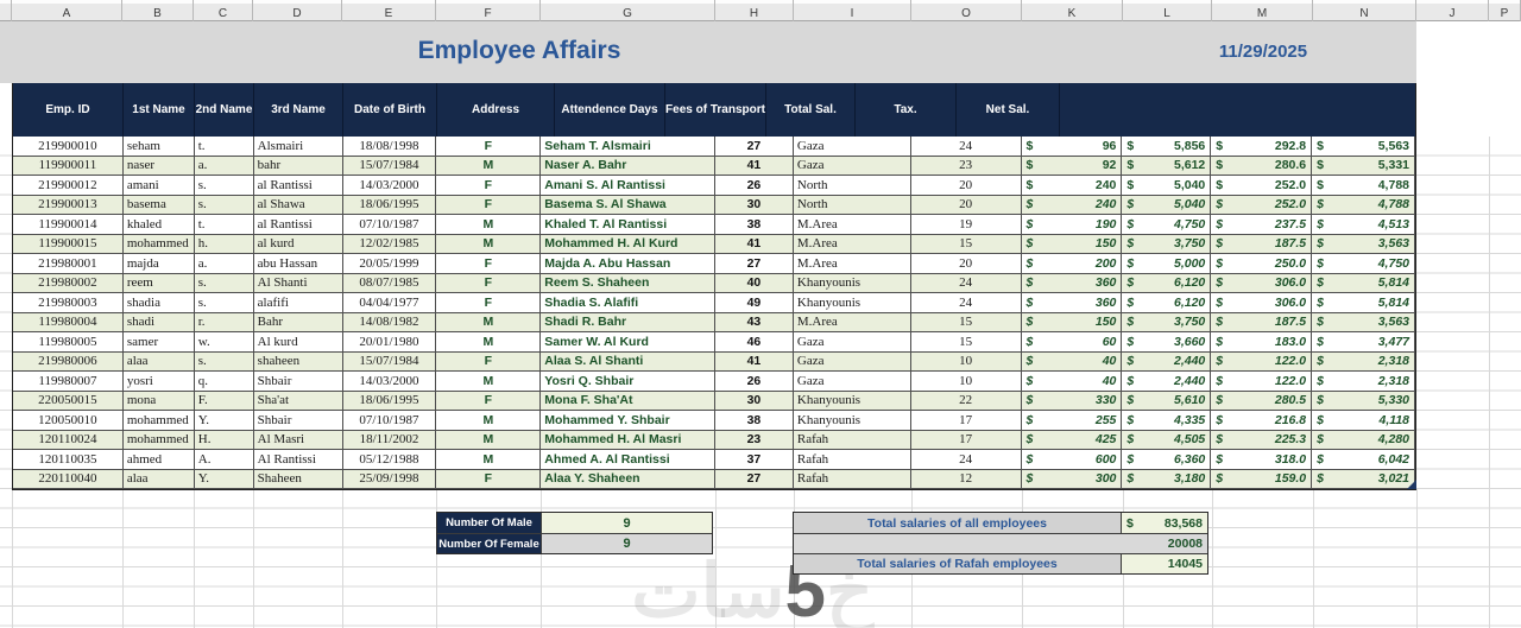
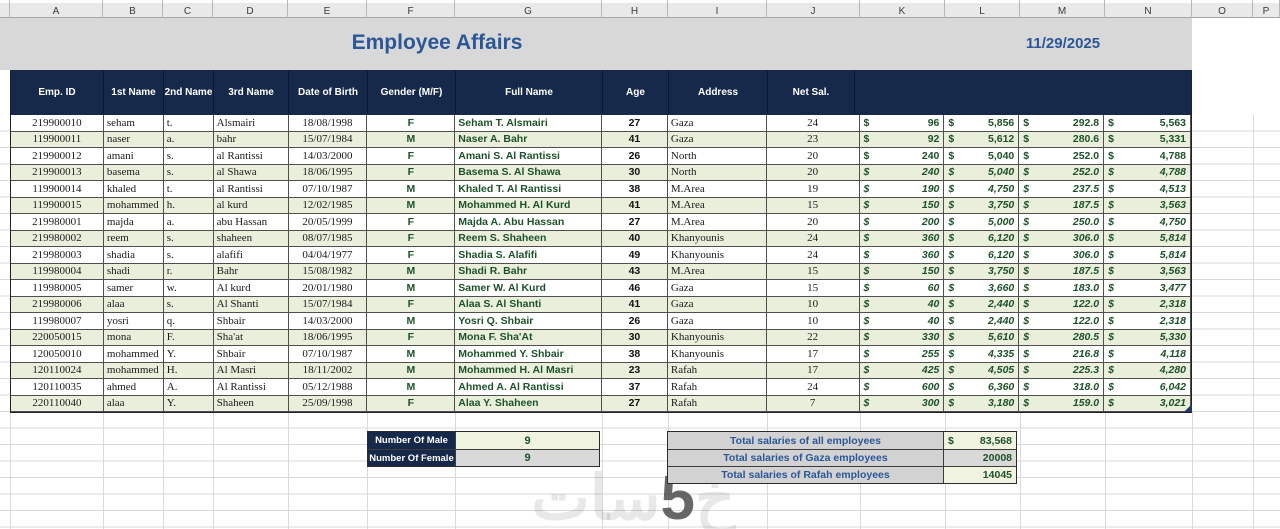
  A
  B
  C
  D
  E
  F
  G
  H
  I
- O
+ J
  K
  L
  M
  N
- J
+ O
  P
  Employee Affairs
  11/29/2025
  Emp. ID
  1st Name
  2nd Name
  3rd Name
  Date of Birth
+ Gender (M/F)
+ Full Name
+ Age
  Address
- Attendence Days
- Fees of Transport
- Total Sal.
- Tax.
  Net Sal.
  219900010
  seham
  t.
  Alsmairi
  18/08/1998
  F
  Seham T. Alsmairi
  27
  Gaza
  24
  $
  96
  $
  5,856
  $
  292.8
  $
  5,563
  119900011
  naser
  a.
  bahr
  15/07/1984
  M
  Naser A. Bahr
  41
  Gaza
  23
  $
  92
  $
  5,612
  $
  280.6
  $
  5,331
  219900012
  amani
  s.
  al Rantissi
  14/03/2000
  F
  Amani S. Al Rantissi
  26
  North
  20
  $
  240
  $
  5,040
  $
  252.0
  $
  4,788
  219900013
  basema
  s.
  al Shawa
  18/06/1995
  F
  Basema S. Al Shawa
  30
  North
  20
  $
  240
  $
  5,040
  $
  252.0
  $
  4,788
  119900014
  khaled
  t.
  al Rantissi
  07/10/1987
  M
  Khaled T. Al Rantissi
  38
  M.Area
  19
  $
  190
  $
  4,750
  $
  237.5
  $
  4,513
  119900015
  mohammed
  h.
  al kurd
  12/02/1985
  M
  Mohammed H. Al Kurd
  41
  M.Area
  15
  $
  150
  $
  3,750
  $
  187.5
  $
  3,563
  219980001
  majda
  a.
  abu Hassan
  20/05/1999
  F
  Majda A. Abu Hassan
  27
  M.Area
  20
  $
  200
  $
  5,000
  $
  250.0
  $
  4,750
  219980002
  reem
  s.
- Al Shanti
+ shaheen
  08/07/1985
  F
  Reem S. Shaheen
  40
  Khanyounis
  24
  $
  360
  $
  6,120
  $
  306.0
  $
  5,814
  219980003
  shadia
  s.
  alafifi
  04/04/1977
  F
  Shadia S. Alafifi
  49
  Khanyounis
  24
  $
  360
  $
  6,120
  $
  306.0
  $
  5,814
  119980004
  shadi
  r.
  Bahr
- 14/08/1982
+ 15/08/1982
  M
  Shadi R. Bahr
  43
  M.Area
  15
  $
  150
  $
  3,750
  $
  187.5
  $
  3,563
  119980005
  samer
  w.
  Al kurd
  20/01/1980
  M
  Samer W. Al Kurd
  46
  Gaza
  15
  $
  60
  $
  3,660
  $
  183.0
  $
  3,477
  219980006
  alaa
  s.
- shaheen
+ Al Shanti
  15/07/1984
  F
  Alaa S. Al Shanti
  41
  Gaza
  10
  $
  40
  $
  2,440
  $
  122.0
  $
  2,318
  119980007
  yosri
  q.
  Shbair
  14/03/2000
  M
  Yosri Q. Shbair
  26
  Gaza
  10
  $
  40
  $
  2,440
  $
  122.0
  $
  2,318
  220050015
  mona
  F.
  Sha'at
  18/06/1995
  F
  Mona F. Sha'At
  30
  Khanyounis
  22
  $
  330
  $
  5,610
  $
  280.5
  $
  5,330
  120050010
  mohammed
  Y.
  Shbair
  07/10/1987
  M
  Mohammed Y. Shbair
  38
  Khanyounis
  17
  $
  255
  $
  4,335
  $
  216.8
  $
  4,118
  120110024
  mohammed
  H.
  Al Masri
  18/11/2002
  M
  Mohammed H. Al Masri
  23
  Rafah
  17
  $
  425
  $
  4,505
  $
  225.3
  $
  4,280
  120110035
  ahmed
  A.
  Al Rantissi
  05/12/1988
  M
  Ahmed A. Al Rantissi
  37
  Rafah
  24
  $
  600
  $
  6,360
  $
  318.0
  $
  6,042
  220110040
  alaa
  Y.
  Shaheen
  25/09/1998
  F
  Alaa Y. Shaheen
  27
  Rafah
- 12
+ 7
  $
  300
  $
  3,180
  $
  159.0
  $
  3,021
  Number Of Male
  9
  Number Of Female
  9
  Total salaries of all employees
  $
  83,568
+ Total salaries of Gaza employees
  20008
  Total salaries of Rafah employees
  14045
  خ5سات
